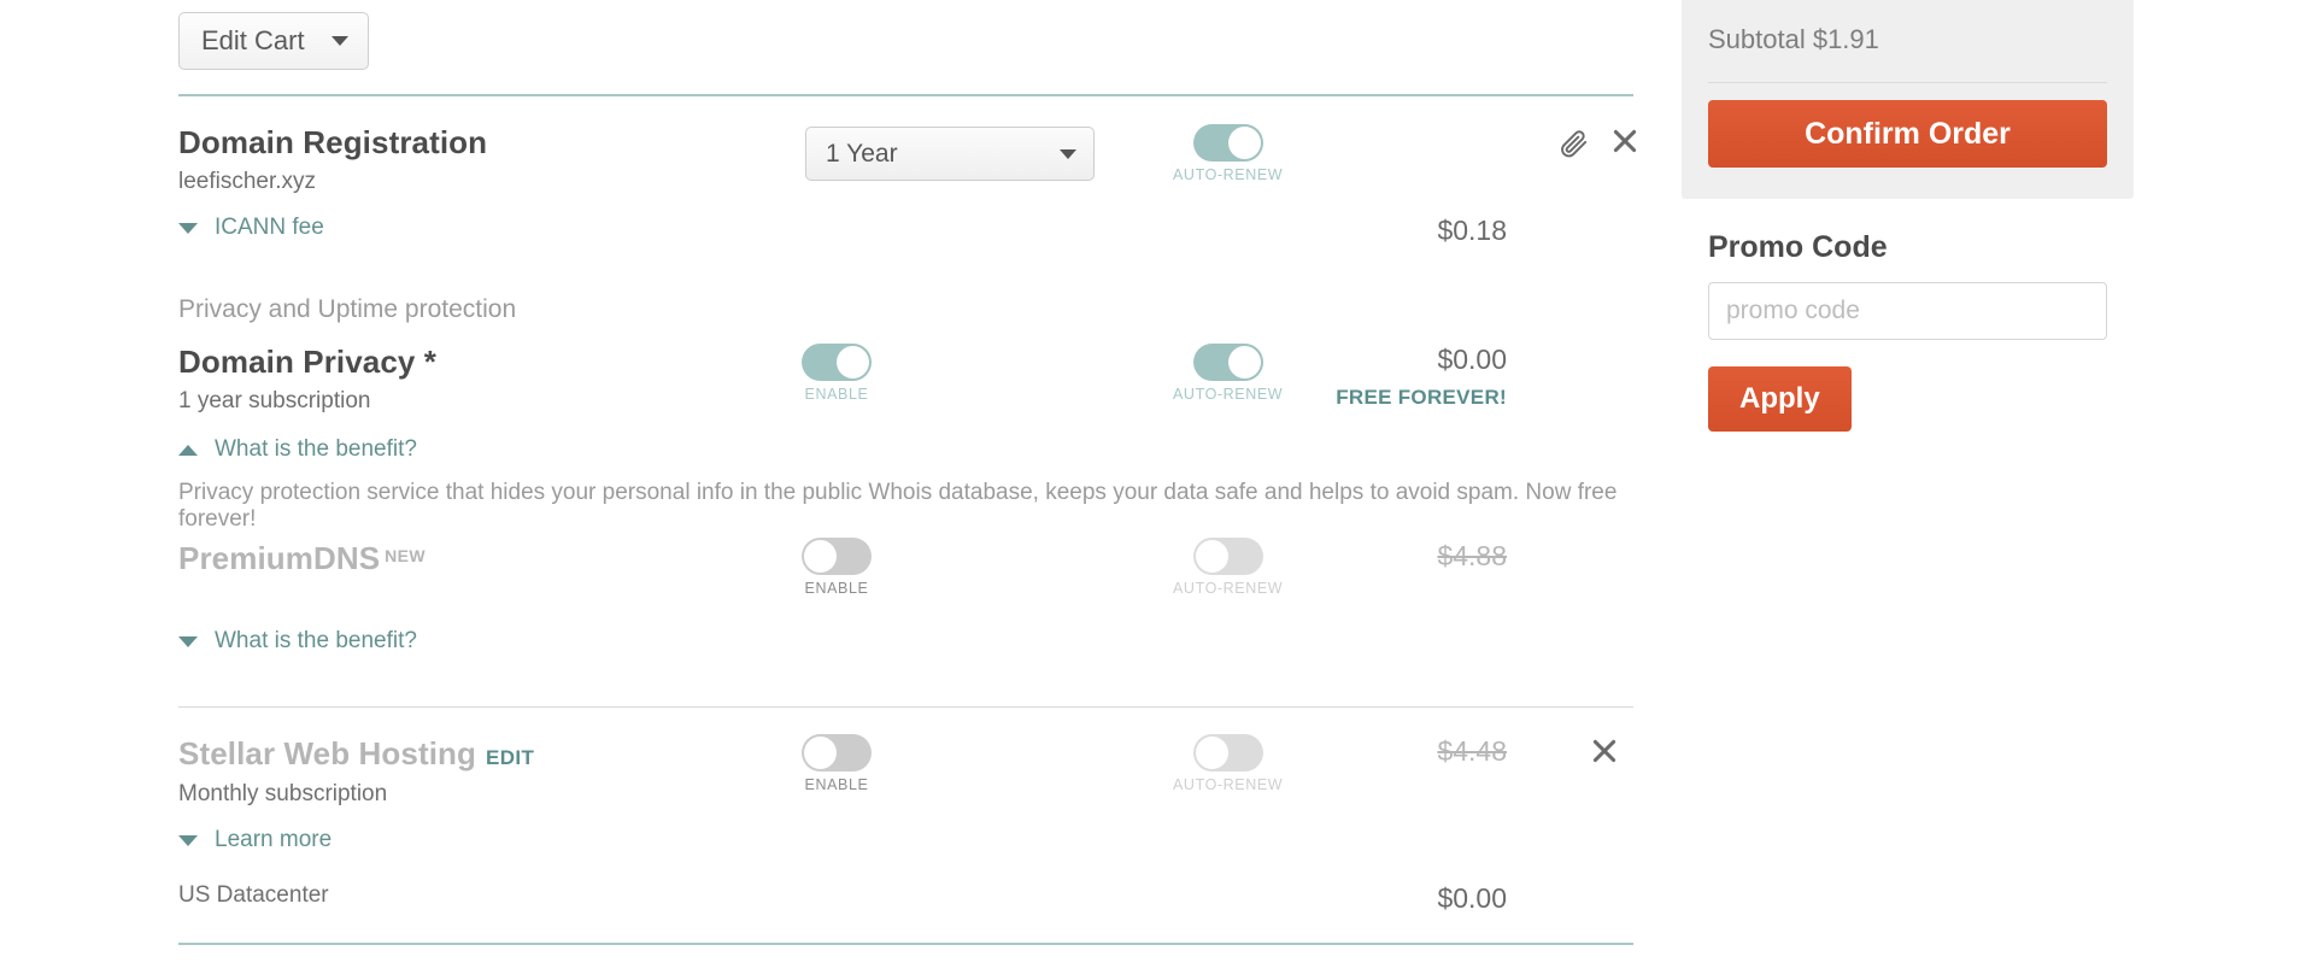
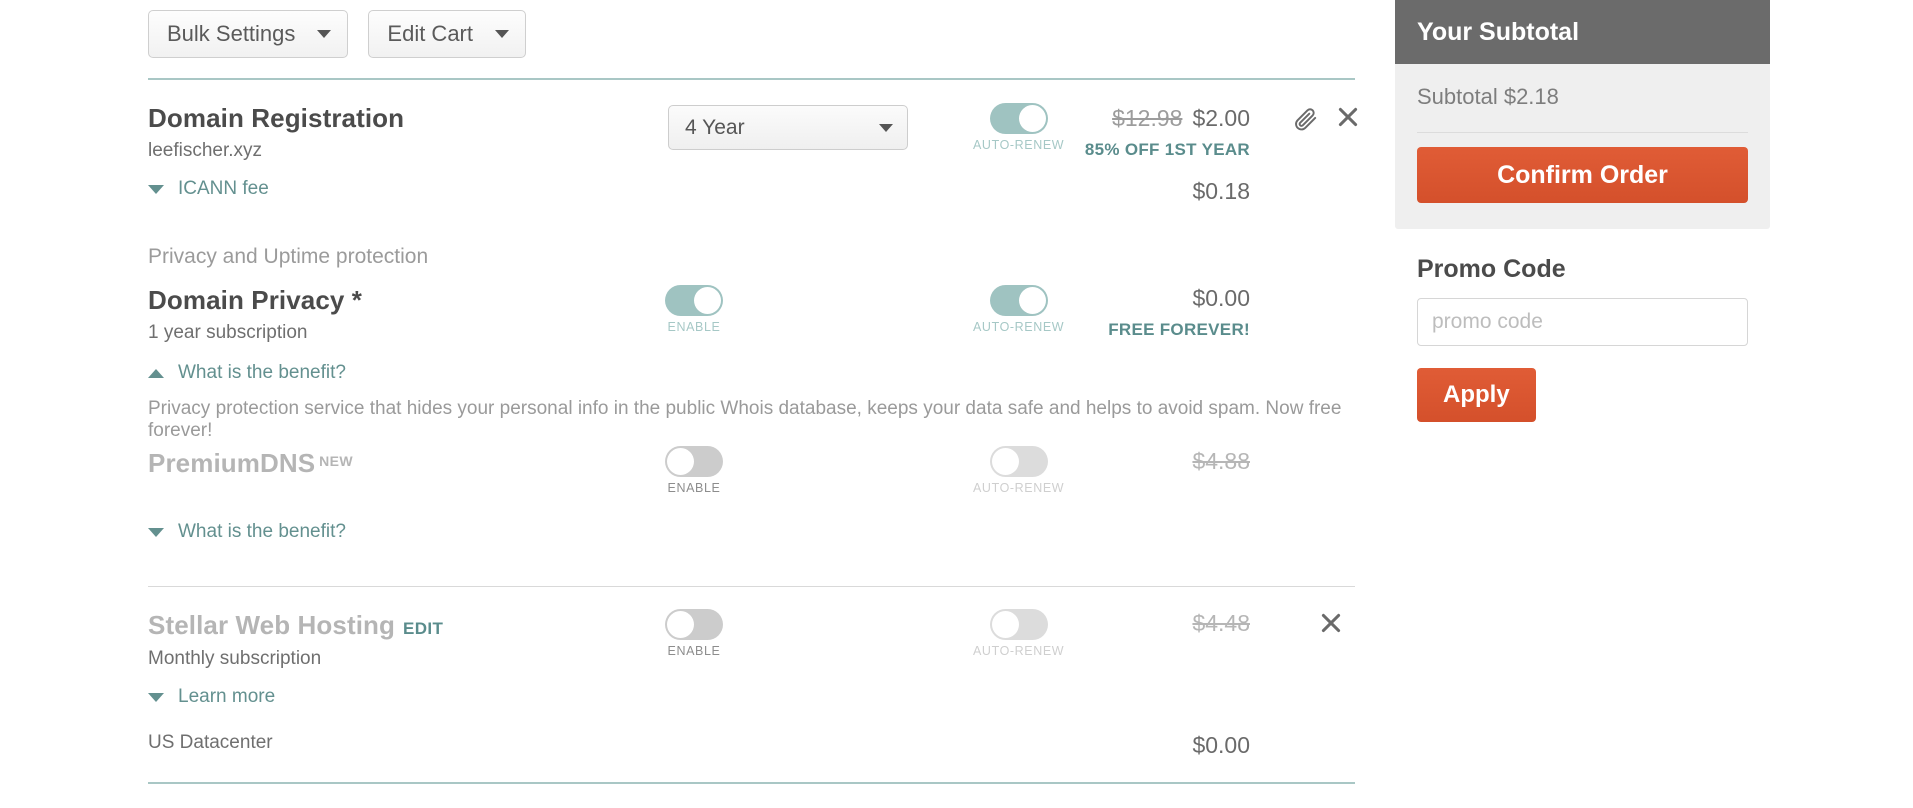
+ Bulk Settings
  Edit Cart
  Domain Registration
  leefischer.xyz
- 1 Year
+ 4 Year
  AUTO-RENEW
+ $12.98 $2.00
+ 85% OFF 1ST YEAR
  ICANN fee
  $0.18
  Privacy and Uptime protection
  Domain Privacy *
  1 year subscription
  ENABLE
  AUTO-RENEW
  $0.00
  FREE FOREVER!
  What is the benefit?
  Privacy protection service that hides your personal info in the public Whois database, keeps your data safe and helps to avoid spam. Now free forever!
  PremiumDNS NEW
  ENABLE
  AUTO-RENEW
  $4.88
  What is the benefit?
  Stellar Web Hosting EDIT
  Monthly subscription
  ENABLE
  AUTO-RENEW
  $4.48
  Learn more
  US Datacenter
  $0.00
+ Your Subtotal
- Subtotal $1.91
+ Subtotal $2.18
  Confirm Order
  Promo Code
  promo code Apply
